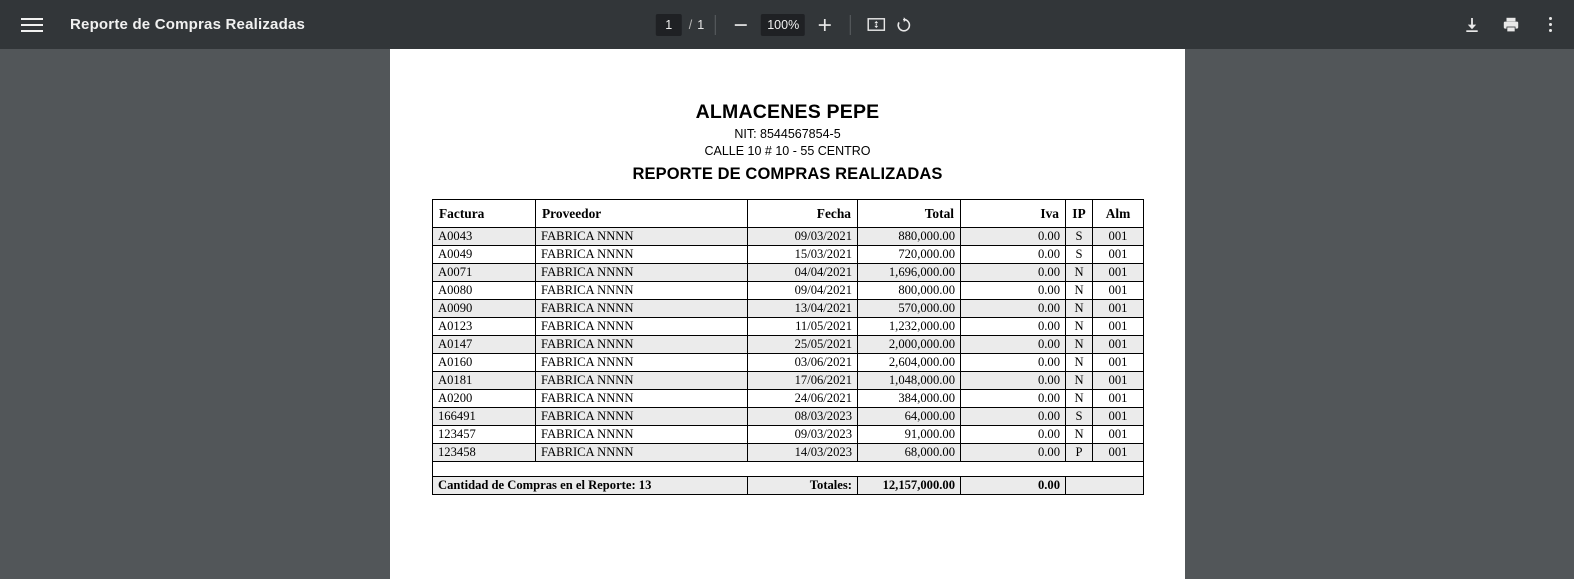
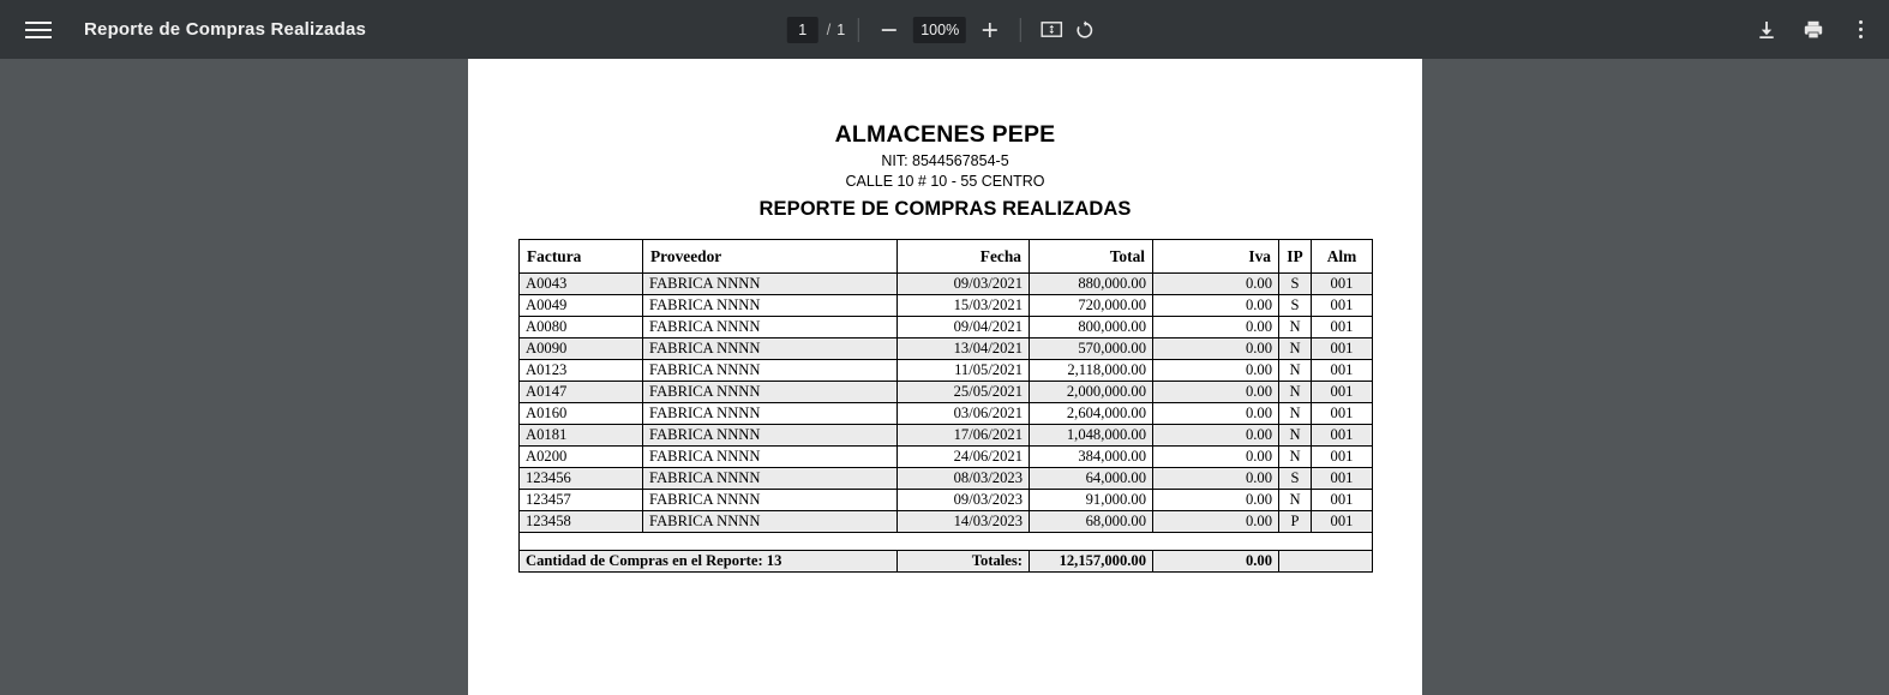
  Reporte de Compras Realizadas
  1
  /
  1
  100%
  ALMACENES PEPE
  NIT: 8544567854-5
  CALLE 10 # 10 - 55 CENTRO
  REPORTE DE COMPRAS REALIZADAS
  Factura	Proveedor	Fecha	Total	Iva	IP	Alm
  A0043	FABRICA NNNN	09/03/2021	880,000.00	0.00	S	001
  A0049	FABRICA NNNN	15/03/2021	720,000.00	0.00	S	001
- A0071	FABRICA NNNN	04/04/2021	1,696,000.00	0.00	N	001
  A0080	FABRICA NNNN	09/04/2021	800,000.00	0.00	N	001
  A0090	FABRICA NNNN	13/04/2021	570,000.00	0.00	N	001
- A0123	FABRICA NNNN	11/05/2021	1,232,000.00	0.00	N	001
+ A0123	FABRICA NNNN	11/05/2021	2,118,000.00	0.00	N	001
  A0147	FABRICA NNNN	25/05/2021	2,000,000.00	0.00	N	001
  A0160	FABRICA NNNN	03/06/2021	2,604,000.00	0.00	N	001
  A0181	FABRICA NNNN	17/06/2021	1,048,000.00	0.00	N	001
  A0200	FABRICA NNNN	24/06/2021	384,000.00	0.00	N	001
- 166491	FABRICA NNNN	08/03/2023	64,000.00	0.00	S	001
+ 123456	FABRICA NNNN	08/03/2023	64,000.00	0.00	S	001
  123457	FABRICA NNNN	09/03/2023	91,000.00	0.00	N	001
  123458	FABRICA NNNN	14/03/2023	68,000.00	0.00	P	001
  Cantidad de Compras en el Reporte: 13	Totales:	12,157,000.00	0.00
